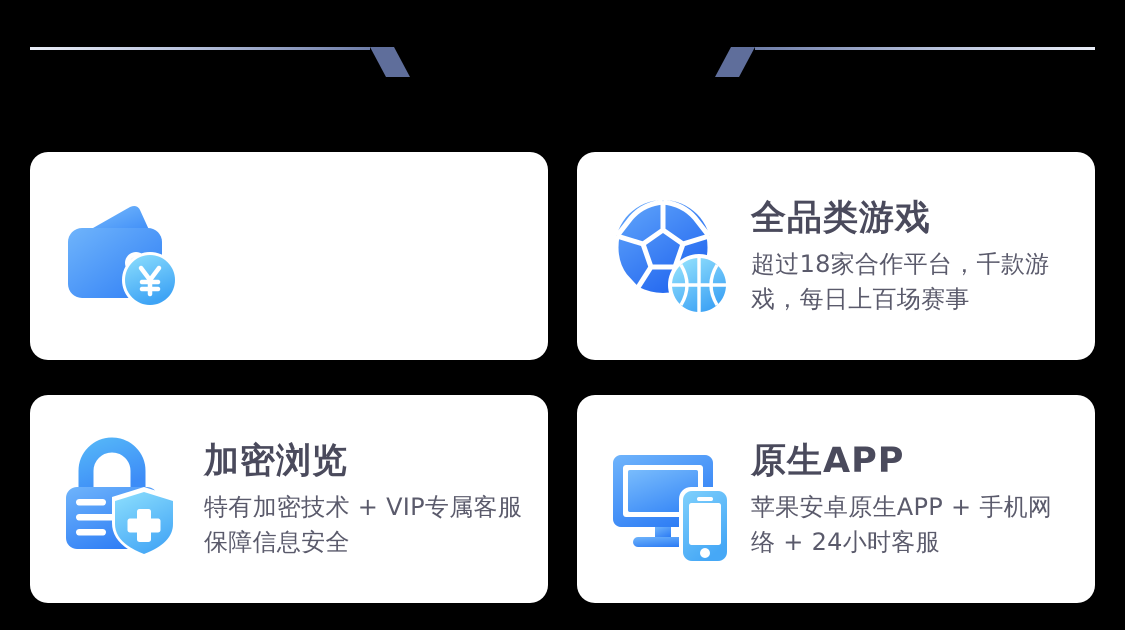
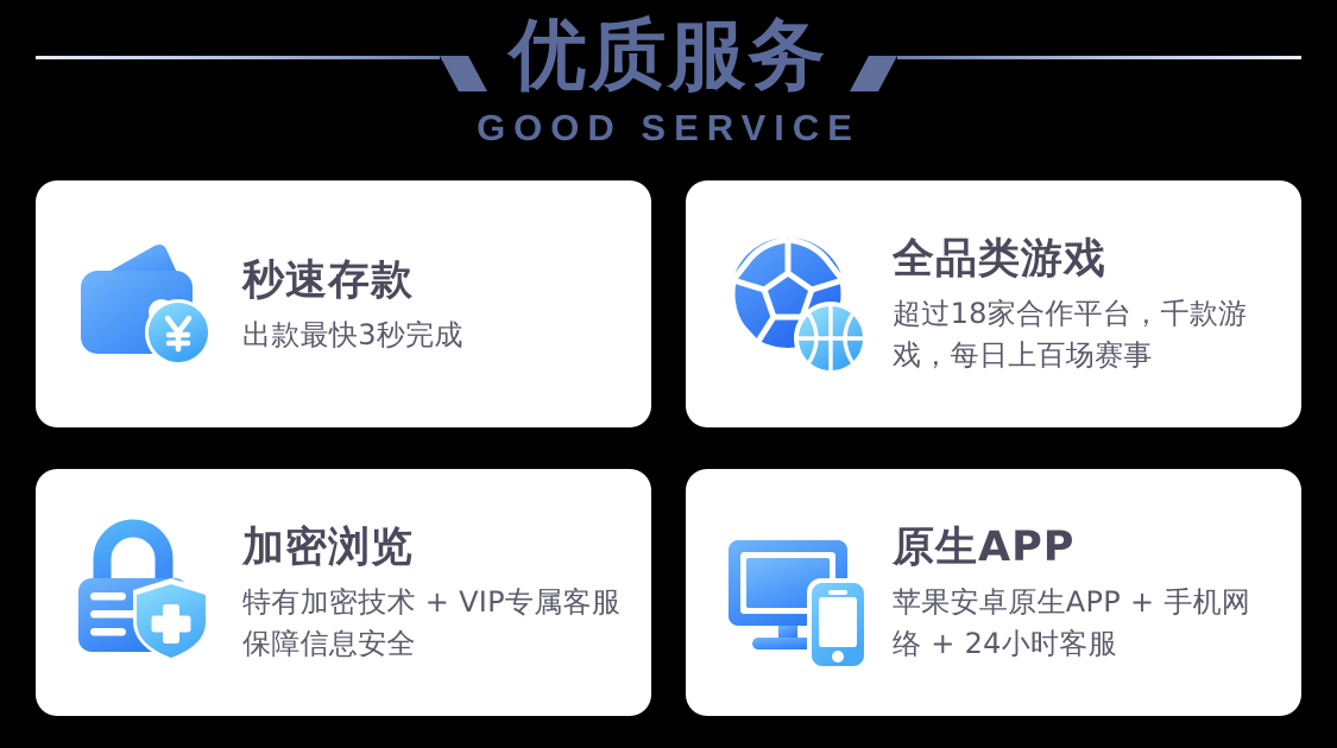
+ 优质服务
+ GOOD SERVICE
+ 秒速存款
+ 出款最快3秒完成
  全品类游戏
  超过18家合作平台，千款游戏，每日上百场赛事
  加密浏览
  特有加密技术 + VIP专属客服保障信息安全
  原生APP
  苹果安卓原生APP + 手机网络 + 24小时客服
